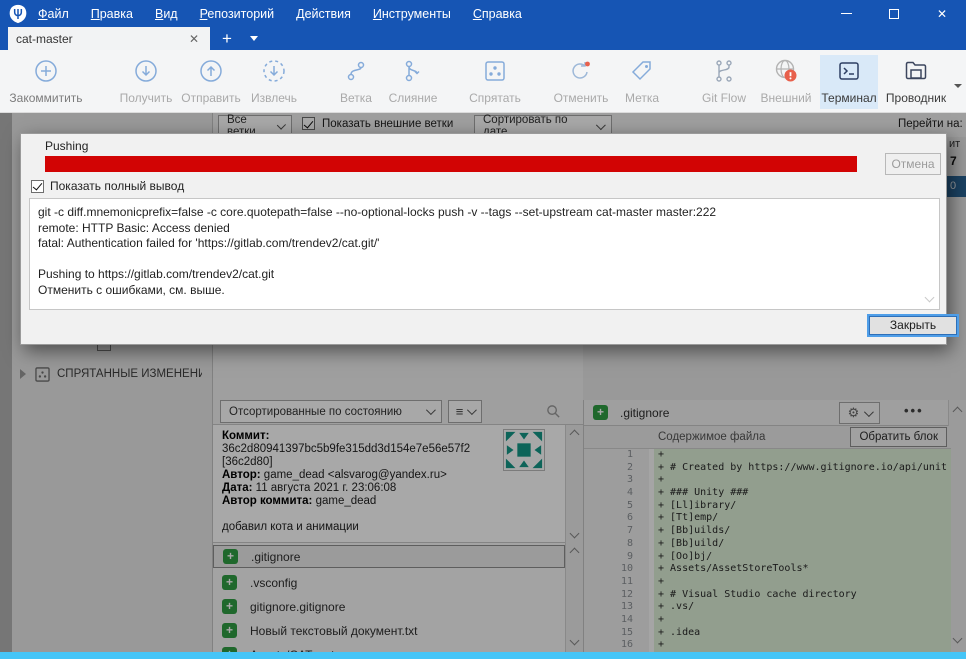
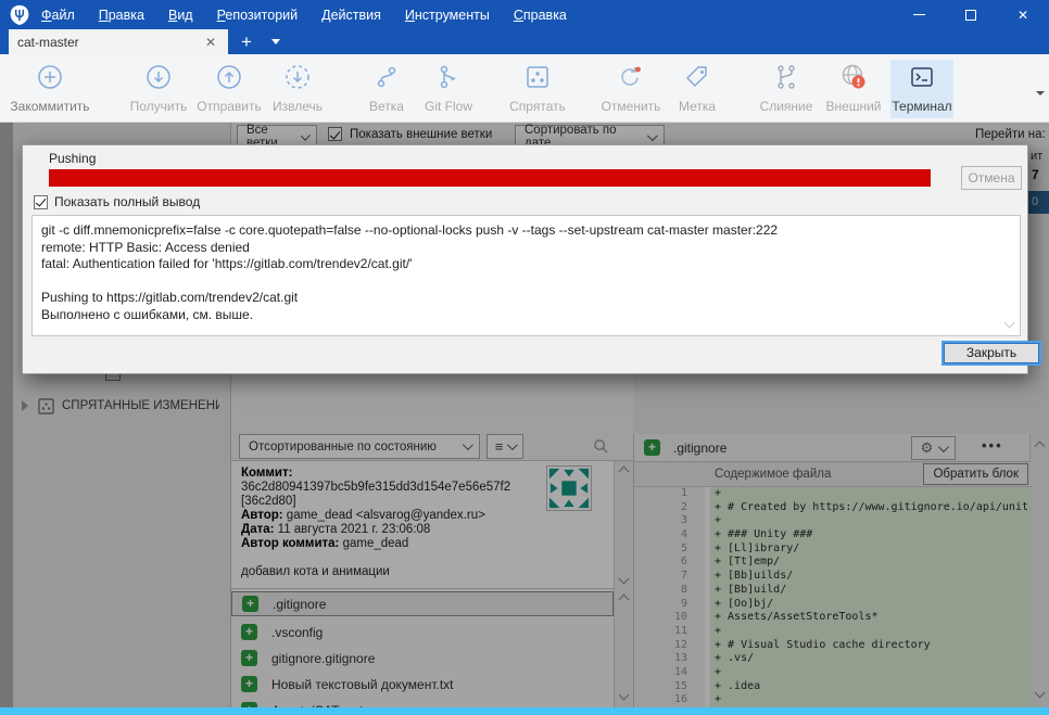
  Файл
  Правка
  Вид
  Репозиторий
  Действия
  Инструменты
  Справка
  ✕
  cat-master
  ✕
  +
  Закоммитить
  Получить
  Отправить
  Извлечь
  Ветка
- Слияние
+ Git Flow
  Спрятать
  Отменить
  Метка
- Git Flow
+ Слияние
  Внешний
  Терминал
- Проводник
  Все ветки
  Показать внешние ветки
  Сортировать по дате
  Перейти на:
  ит
  7
  0
  СПРЯТАННЫЕ ИЗМЕНЕН
  Отсортированные по состоянию
  ≡
  Коммит:
  36c2d80941397bc5b9fe315dd3d154e7e56e57f2
  [36c2d80]
  Автор: game_dead <alsvarog@yandex.ru>
  Дата: 11 августа 2021 г. 23:06:08
  Автор коммита: game_dead
  добавил кота и анимации
  +
  .gitignore
  +
  .vsconfig
  +
  gitignore.gitignore
  +
  Новый текстовый документ.txt
  +
  .gitignore
  ⚙
  •••
  Содержимое файла
  Обратить блок
  1
  +
  2
  + # Created by https://www.gitignore.io/api/unit
  3
  +
  4
  + ### Unity ###
  5
  + [Ll]ibrary/
  6
  + [Tt]emp/
  7
  + [Bb]uilds/
  8
  + [Bb]uild/
  9
  + [Oo]bj/
  10
  + Assets/AssetStoreTools*
  11
  +
  12
  + # Visual Studio cache directory
  13
  + .vs/
  14
  +
  15
  + .idea
  16
  +
  Pushing
  Отмена
  Показать полный вывод
  git -c diff.mnemonicprefix=false -c core.quotepath=false --no-optional-locks push -v --tags --set-upstream cat-master master:222
  remote: HTTP Basic: Access denied
  fatal: Authentication failed for 'https://gitlab.com/trendev2/cat.git/'
  Pushing to https://gitlab.com/trendev2/cat.git
- Отменить с ошибками, см. выше.
+ Выполнено с ошибками, см. выше.
  Закрыть
